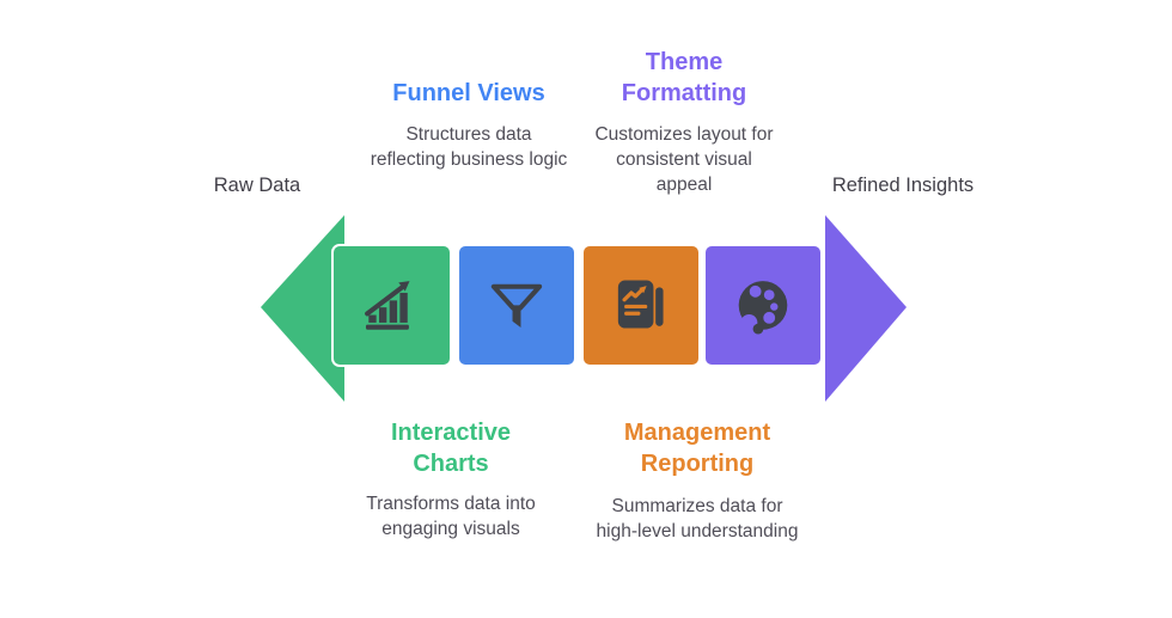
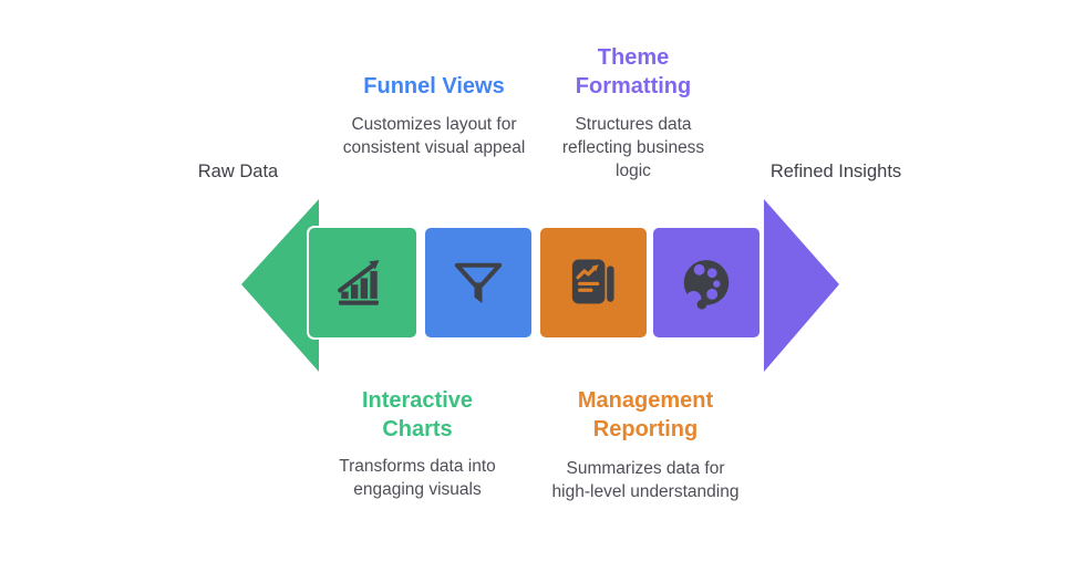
  Raw Data
  Refined Insights
  Funnel Views
- Structures data reflecting business logic
+ Customizes layout for consistent visual appeal
  Theme Formatting
- Customizes layout for consistent visual appeal
+ Structures data reflecting business logic
  Interactive Charts
  Transforms data into engaging visuals
  Management Reporting
  Summarizes data for high-level understanding
